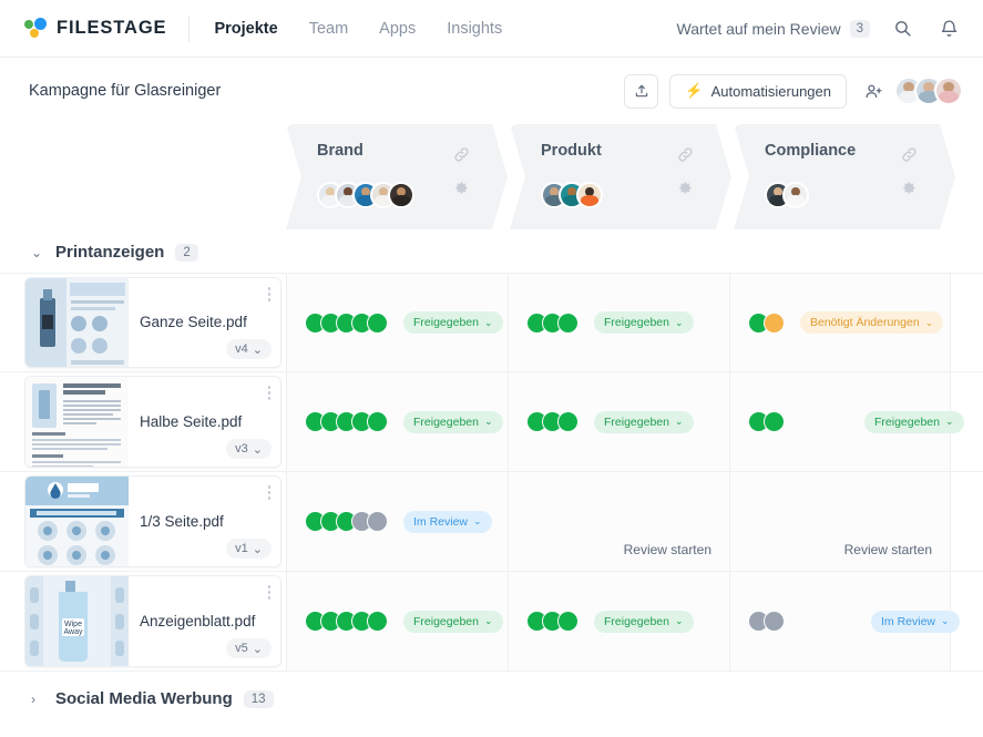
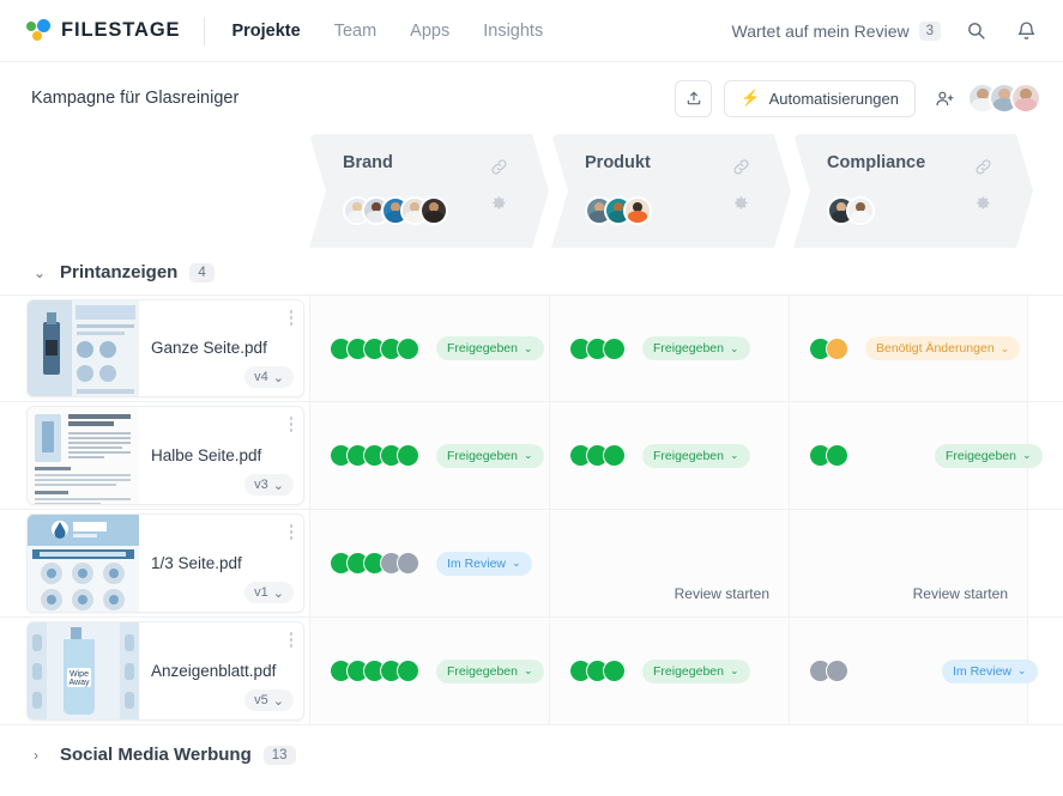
  FILESTAGE
  Projekte
  Team
  Apps
  Insights
  Wartet auf mein Review
  3
  Kampagne für Glasreiniger
  ⚡
  Automatisierungen
  Brand
  Produkt
  Compliance
  ⌄
  Printanzeigen
- 2
+ 4
  Ganze Seite.pdf
  v4
  ⌄
  Freigegeben
  ⌄
  Freigegeben
  ⌄
  Benötigt Änderungen
  ⌄
  Halbe Seite.pdf
  v3
  ⌄
  Freigegeben
  ⌄
  Freigegeben
  ⌄
  Freigegeben
  ⌄
  1/3 Seite.pdf
  v1
  ⌄
  Im Review
  ⌄
  Review starten
  Review starten
  Anzeigenblatt.pdf
  v5
  ⌄
  Freigegeben
  ⌄
  Freigegeben
  ⌄
  Im Review
  ⌄
  ›
  Social Media Werbung
  13
